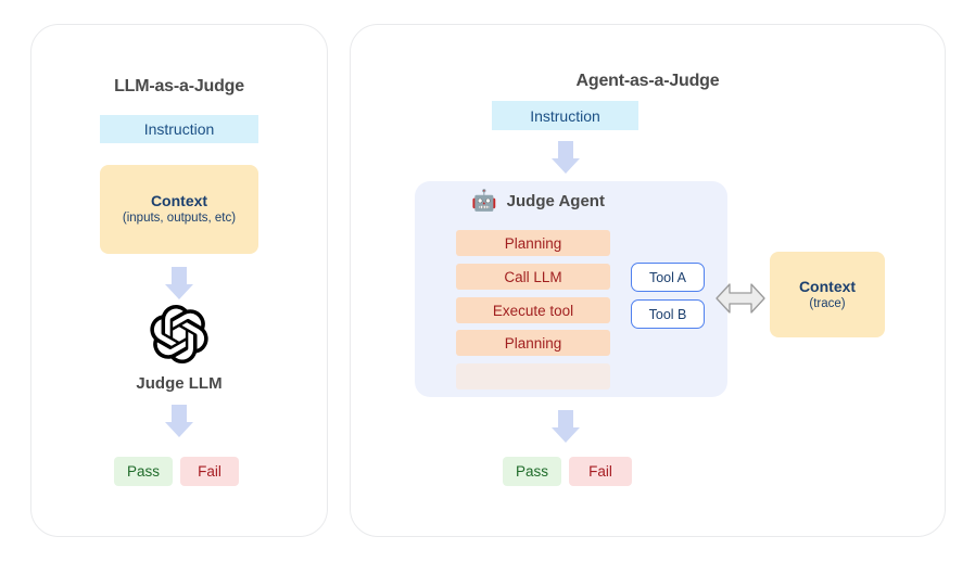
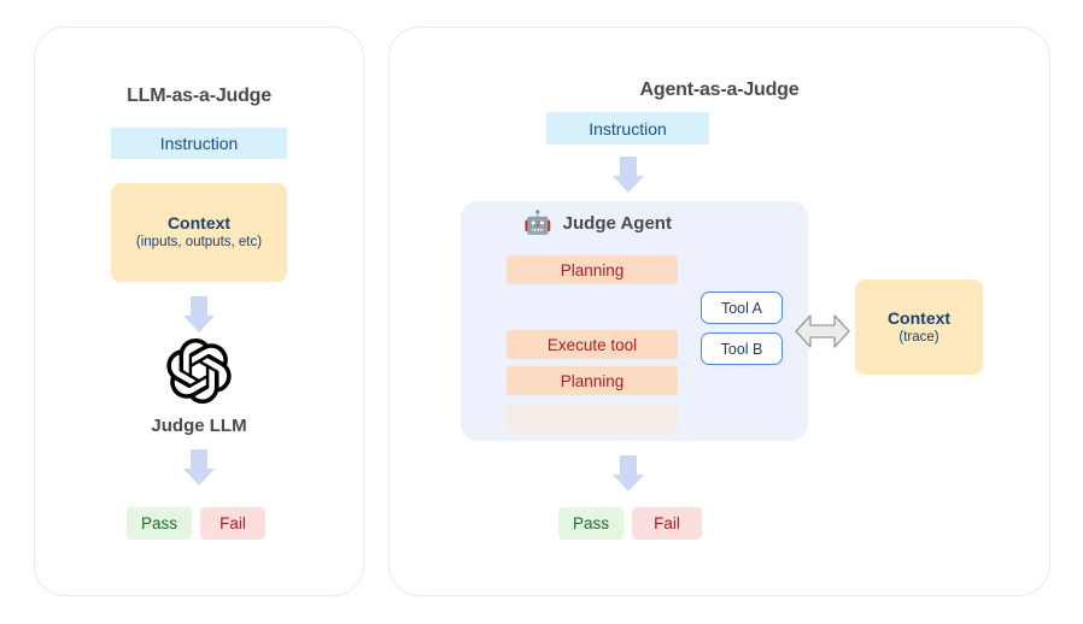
  LLM-as-a-Judge
  Instruction
  Context
  (inputs, outputs, etc)
  Judge LLM
  Pass
  Fail
  Agent-as-a-Judge
  Instruction
  🤖
  Judge Agent
  Planning
- Call LLM
  Execute tool
  Planning
  Tool A
  Tool B
  Context
  (trace)
  Pass
  Fail
